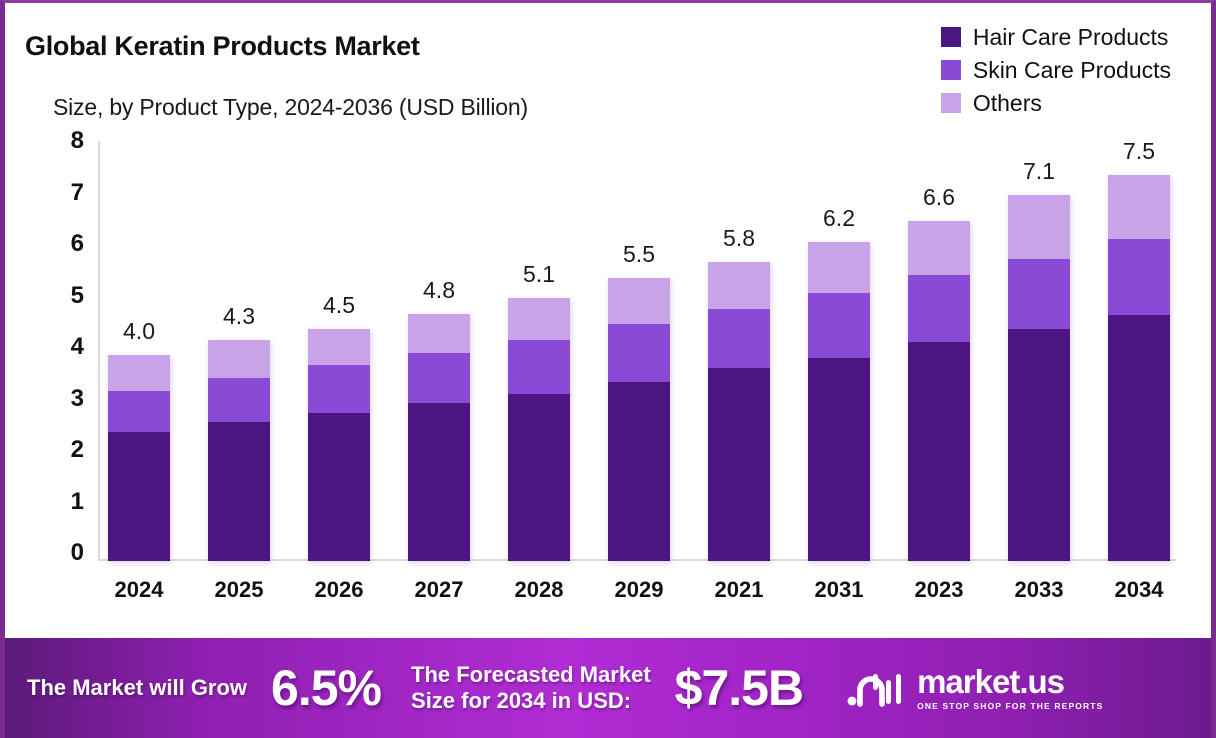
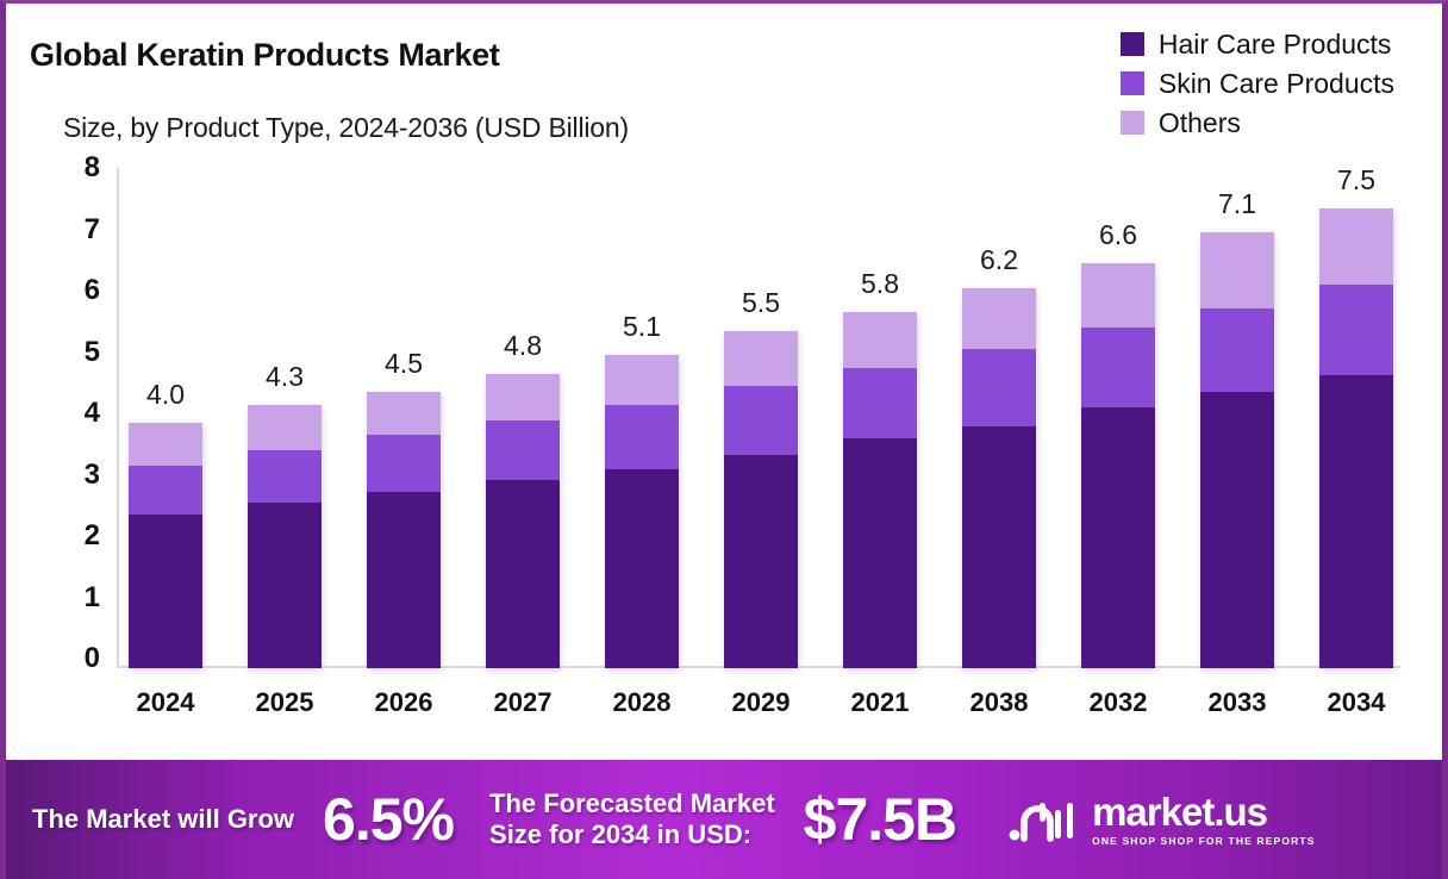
  Global Keratin Products Market
  Size, by Product Type, 2024-2036 (USD Billion)
  Hair Care Products
  Skin Care Products
  Others
  8
  7
  6
  5
  4
  3
  2
  1
  0
  4.0
  4.3
  4.5
  4.8
  5.1
  5.5
  5.8
  6.2
  6.6
  7.1
  7.5
  2024
  2025
  2026
  2027
  2028
  2029
  2021
- 2031
+ 2038
- 2023
+ 2032
  2033
  2034
  The Market will Grow
  6.5%
  The Forecasted Market
  Size for 2034 in USD:
  $7.5B
  market.us
- ONE STOP SHOP FOR THE REPORTS
+ ONE SHOP SHOP FOR THE REPORTS
